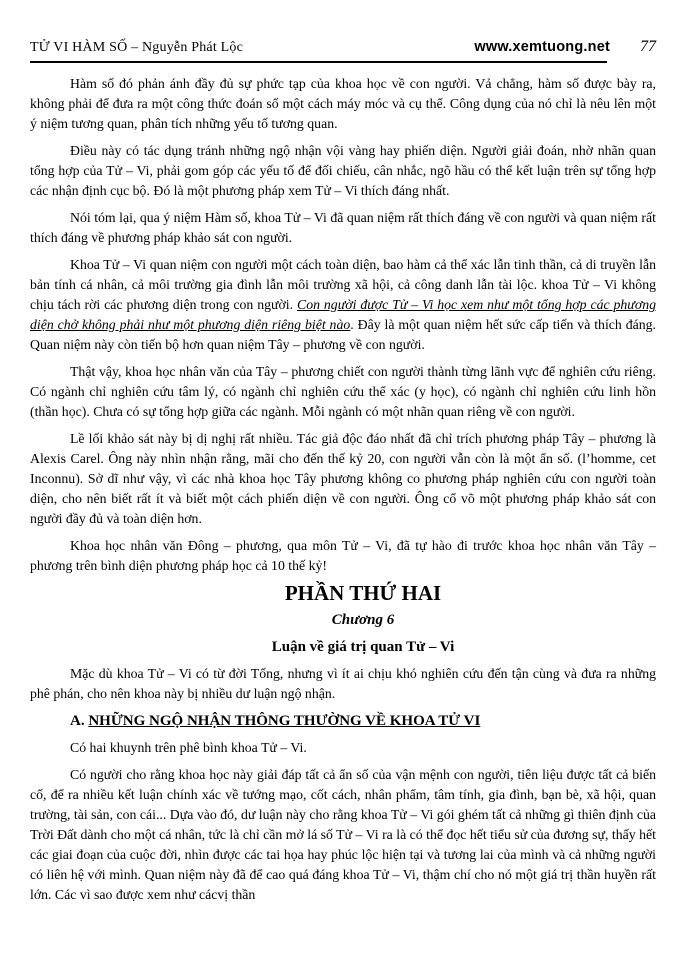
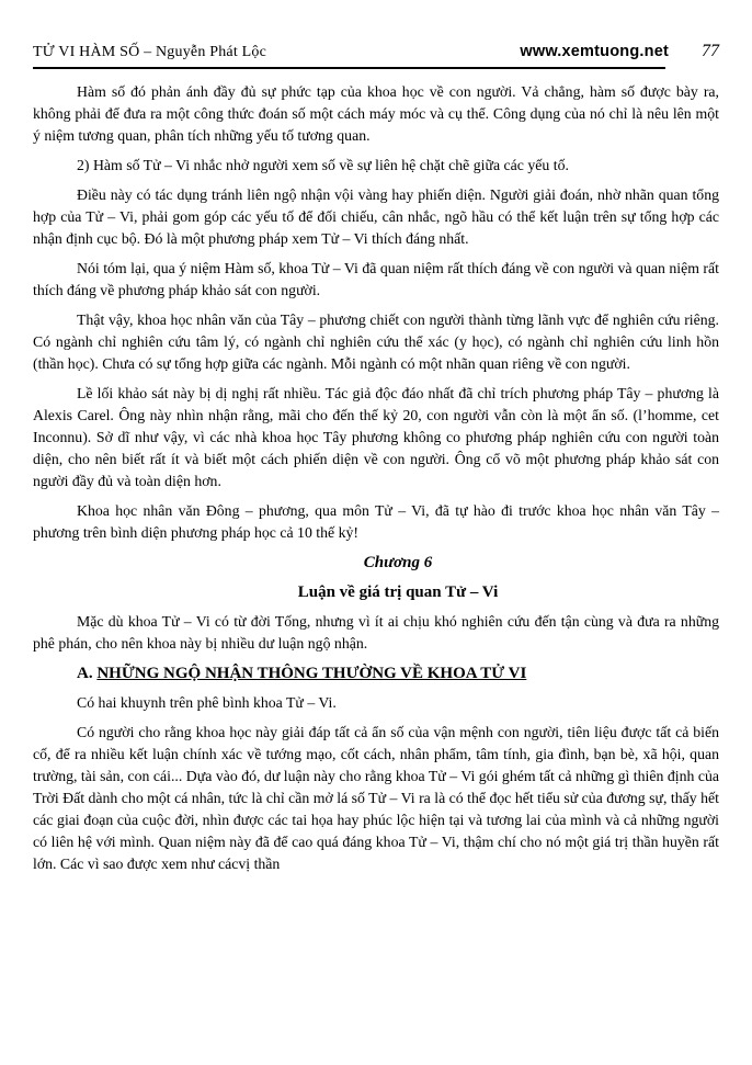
  TỬ VI HÀM SỐ – Nguyễn Phát Lộc
  www.xemtuong.net
  77
  Hàm số đó phản ánh đầy đủ sự phức tạp của khoa học về con người. Vả chẳng, hàm số được bày ra, không phải để đưa ra một công thức đoán số một cách máy móc và cụ thể. Công dụng của nó chỉ là nêu lên một ý niệm tương quan, phân tích những yếu tố tương quan.
+ 2) Hàm số Tử – Vi nhắc nhở người xem số về sự liên hệ chặt chẽ giữa các yếu tố.
- Điều này có tác dụng tránh những ngộ nhận vội vàng hay phiến diện. Người giải đoán, nhờ nhãn quan tổng hợp của Tử – Vi, phải gom góp các yếu tố để đối chiếu, cân nhắc, ngõ hầu có thể kết luận trên sự tổng hợp các nhận định cục bộ. Đó là một phương pháp xem Tử – Vi thích đáng nhất.
+ Điều này có tác dụng tránh liên ngộ nhận vội vàng hay phiến diện. Người giải đoán, nhờ nhãn quan tổng hợp của Tử – Vi, phải gom góp các yếu tố để đối chiếu, cân nhắc, ngõ hầu có thể kết luận trên sự tổng hợp các nhận định cục bộ. Đó là một phương pháp xem Tử – Vi thích đáng nhất.
  Nói tóm lại, qua ý niệm Hàm số, khoa Tử – Vi đã quan niệm rất thích đáng về con người và quan niệm rất thích đáng về phương pháp khảo sát con người.
- Khoa Tử – Vi quan niệm con người một cách toàn diện, bao hàm cả thể xác lẫn tinh thần, cả di truyền lẫn bản tính cá nhân, cả môi trường gia đình lẫn môi trường xã hội, cả công danh lẫn tài lộc. khoa Tử – Vi không chịu tách rời các phương diện trong con người. Con người được Tử – Vi học xem như một tổng hợp các phương diện chở không phải như một phương diện riêng biệt nào. Đây là một quan niệm hết sức cấp tiến và thích đáng. Quan niệm này còn tiến bộ hơn quan niệm Tây – phương về con người.
  Thật vậy, khoa học nhân văn của Tây – phương chiết con người thành từng lãnh vực để nghiên cứu riêng. Có ngành chỉ nghiên cứu tâm lý, có ngành chỉ nghiên cứu thể xác (y học), có ngành chỉ nghiên cứu linh hồn (thần học). Chưa có sự tổng hợp giữa các ngành. Mỗi ngành có một nhãn quan riêng về con người.
  Lề lối khảo sát này bị dị nghị rất nhiều. Tác giả độc đáo nhất đã chỉ trích phương pháp Tây – phương là Alexis Carel. Ông này nhìn nhận rằng, mãi cho đến thế kỷ 20, con người vẫn còn là một ẩn số. (l’homme, cet Inconnu). Sở dĩ như vậy, vì các nhà khoa học Tây phương không co phương pháp nghiên cứu con người toàn diện, cho nên biết rất ít và biết một cách phiến diện về con người. Ông cổ võ một phương pháp khảo sát con người đầy đủ và toàn diện hơn.
  Khoa học nhân văn Đông – phương, qua môn Tử – Vi, đã tự hào đi trước khoa học nhân văn Tây – phương trên bình diện phương pháp học cả 10 thế kỷ!
- PHẦN THỨ HAI
  Chương 6
  Luận về giá trị quan Tử – Vi
  Mặc dù khoa Tử – Vi có từ đời Tống, nhưng vì ít ai chịu khó nghiên cứu đến tận cùng và đưa ra những phê phán, cho nên khoa này bị nhiều dư luận ngộ nhận.
  A. NHỮNG NGỘ NHẬN THÔNG THƯỜNG VỀ KHOA TỬ VI
  Có hai khuynh trên phê bình khoa Tử – Vi.
  Có người cho rằng khoa học này giải đáp tất cả ẩn số của vận mệnh con người, tiên liệu được tất cả biến cố, để ra nhiều kết luận chính xác về tướng mạo, cốt cách, nhân phẩm, tâm tính, gia đình, bạn bè, xã hội, quan trường, tài sản, con cái... Dựa vào đó, dư luận này cho rằng khoa Tử – Vi gói ghém tất cả những gì thiên định của Trời Đất dành cho một cá nhân, tức là chỉ cần mở lá số Tử – Vi ra là có thể đọc hết tiểu sử của đương sự, thấy hết các giai đoạn của cuộc đời, nhìn được các tai họa hay phúc lộc hiện tại và tương lai của mình và cả những người có liên hệ với mình. Quan niệm này đã để cao quá đáng khoa Tử – Vi, thậm chí cho nó một giá trị thần huyền rất lớn. Các vì sao được xem như cácvị thần
